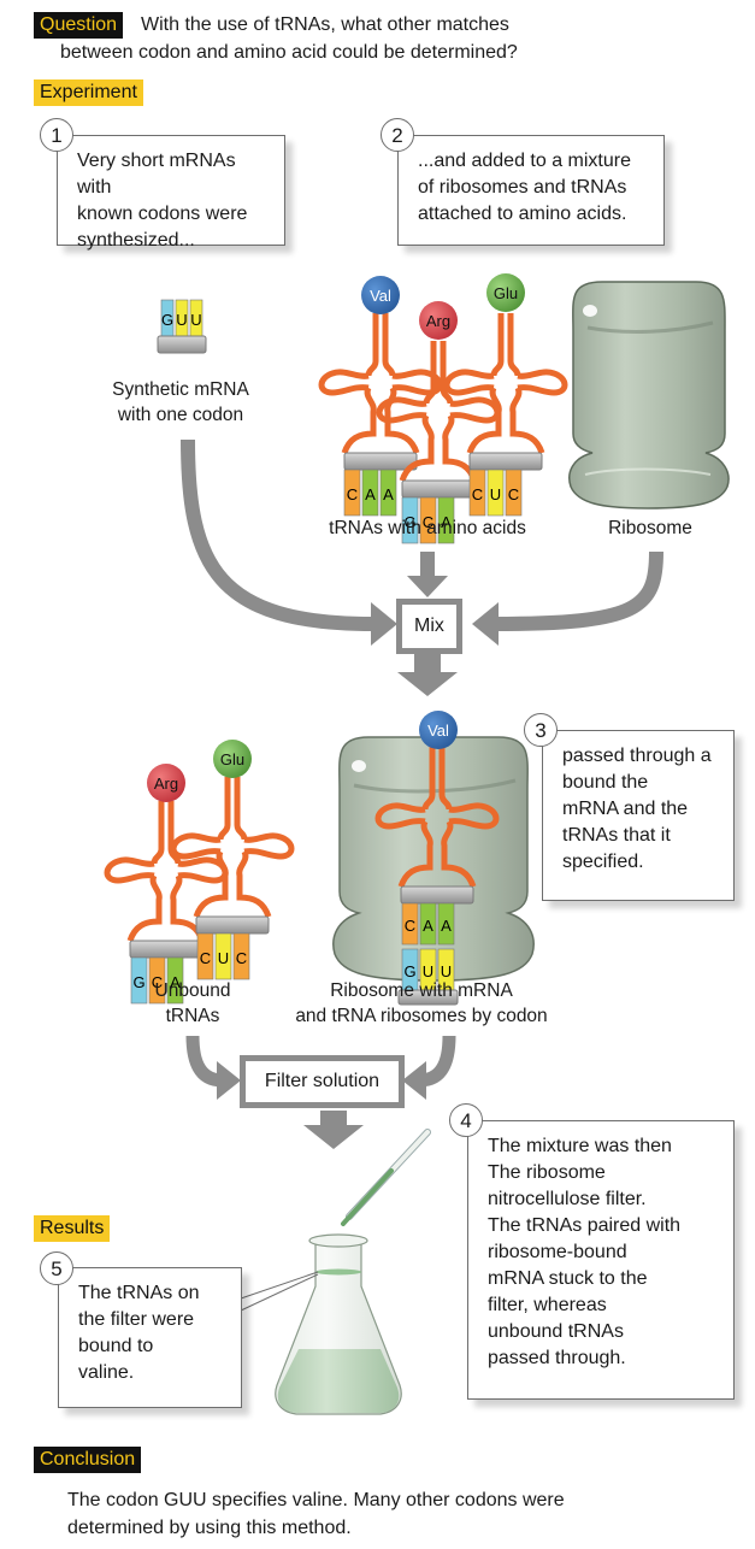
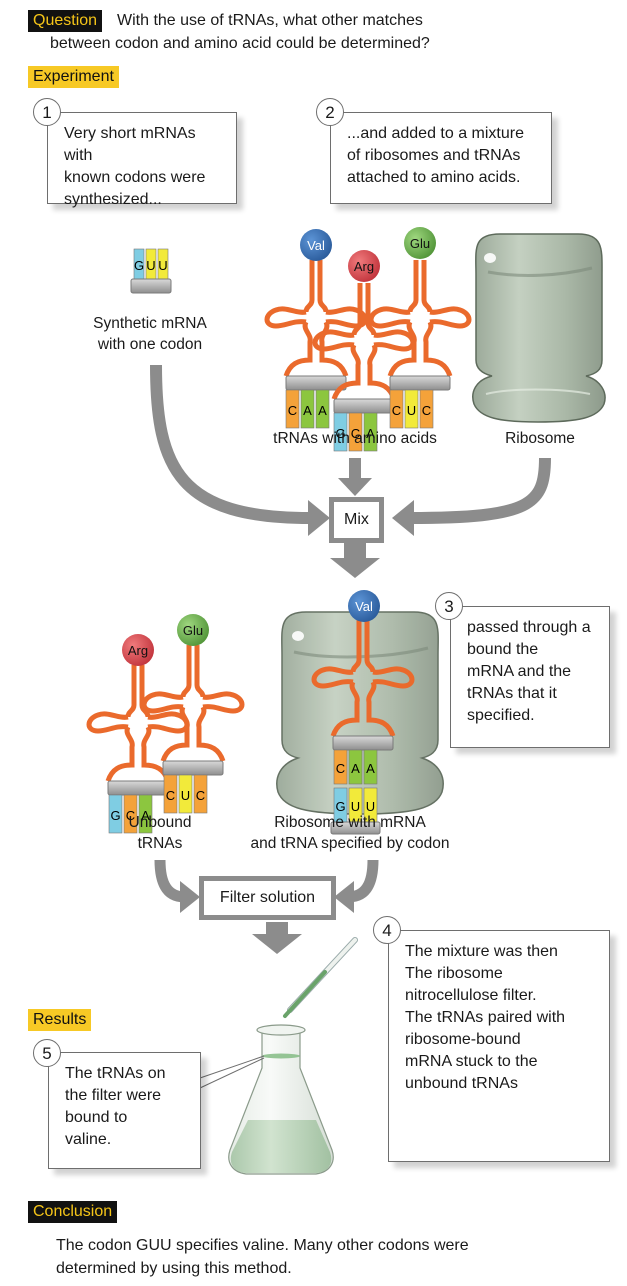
  G
  U
  U
  C
  A
  A
  Val
  G
  C
  A
  Arg
  C
  U
  C
  Glu
  G
  C
  A
  Arg
  C
  U
  C
  Glu
  C
  A
  A
  G
  U
  U
  Val
  Question
  With the use of tRNAs, what other matches
  between codon and amino acid could be determined?
  Experiment
  Very short mRNAs with
  known codons were
  synthesized...
  1
  ...and added to a mixture
  of ribosomes and tRNAs
  attached to amino acids.
  2
  Synthetic mRNA
  with one codon
  tRNAs with amino acids
  Ribosome
  Mix
  passed through a
  bound the
  mRNA and the
  tRNAs that it
  specified.
  3
  Unbound
  tRNAs
  Ribosome with mRNA
- and tRNA ribosomes by codon
+ and tRNA specified by codon
  Filter solution
  The mixture was then
  The ribosome
  nitrocellulose filter.
  The tRNAs paired with
  ribosome-bound
  mRNA stuck to the
- filter, whereas
  unbound tRNAs
- passed through.
  4
  Results
  The tRNAs on
  the filter were
  bound to
  valine.
  5
  Conclusion
  The codon GUU specifies valine. Many other codons were
  determined by using this method.
